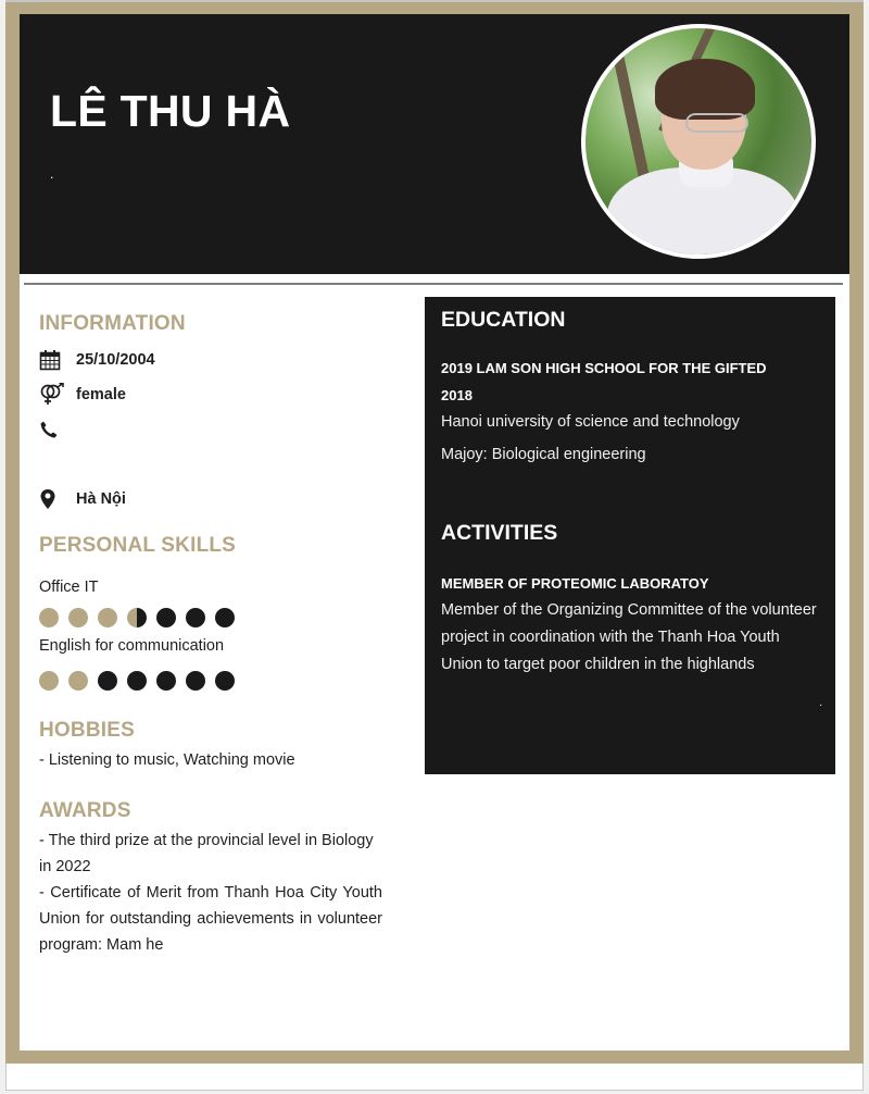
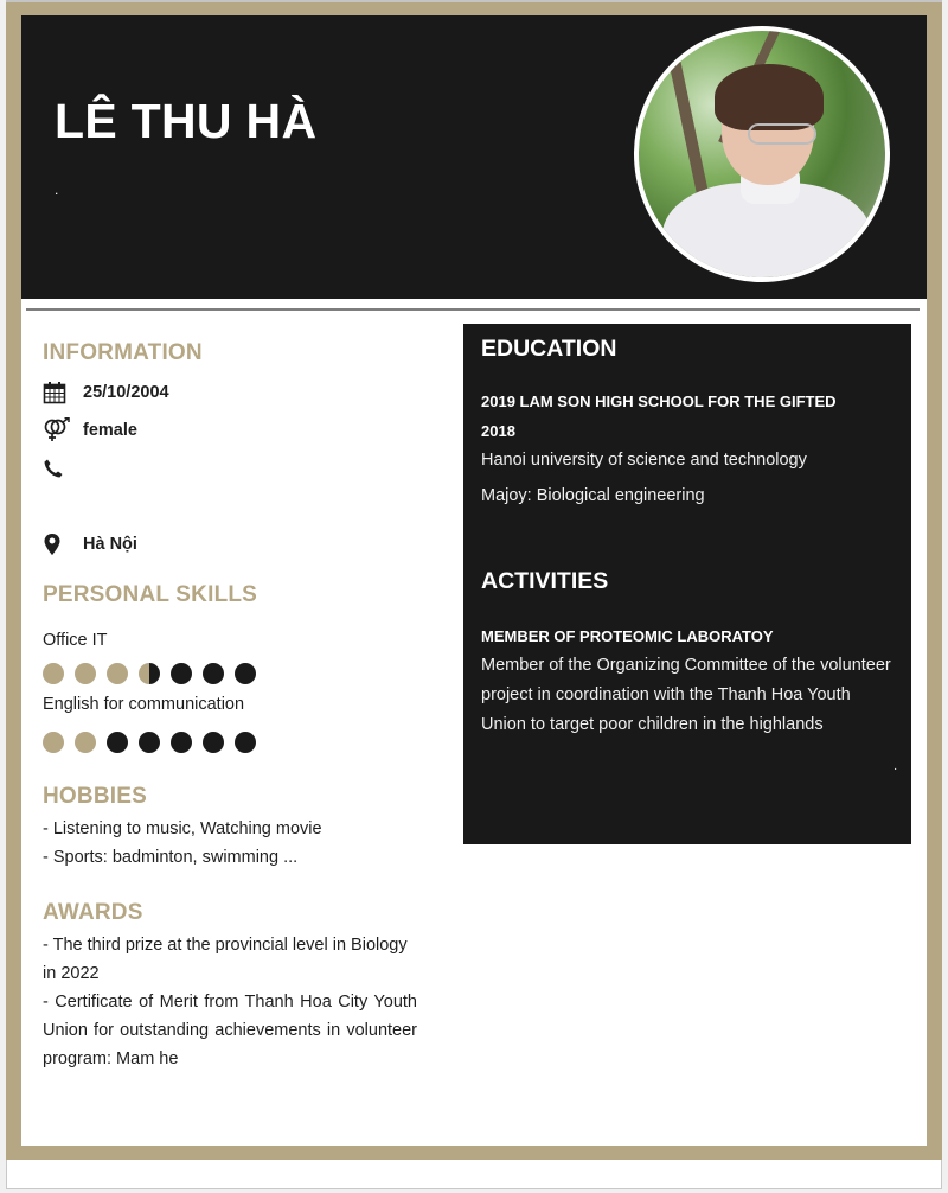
  LÊ THU HÀ
  .
  INFORMATION
  25/10/2004
  female
  Hà Nội
  PERSONAL SKILLS
  Office IT
  English for communication
  HOBBIES
  - Listening to music, Watching movie
+ - Sports: badminton, swimming ...
  AWARDS
  - The third prize at the provincial level in Biology in 2022
  - Certificate of Merit from Thanh Hoa City Youth Union for outstanding achievements in volunteer program: Mam he
  EDUCATION
  2019 LAM SON HIGH SCHOOL FOR THE GIFTED
  2018
  Hanoi university of science and technology
  Majoy: Biological engineering
  ACTIVITIES
  MEMBER OF PROTEOMIC LABORATOY
  Member of the Organizing Committee of the volunteer project in coordination with the Thanh Hoa Youth Union to target poor children in the highlands
  .
